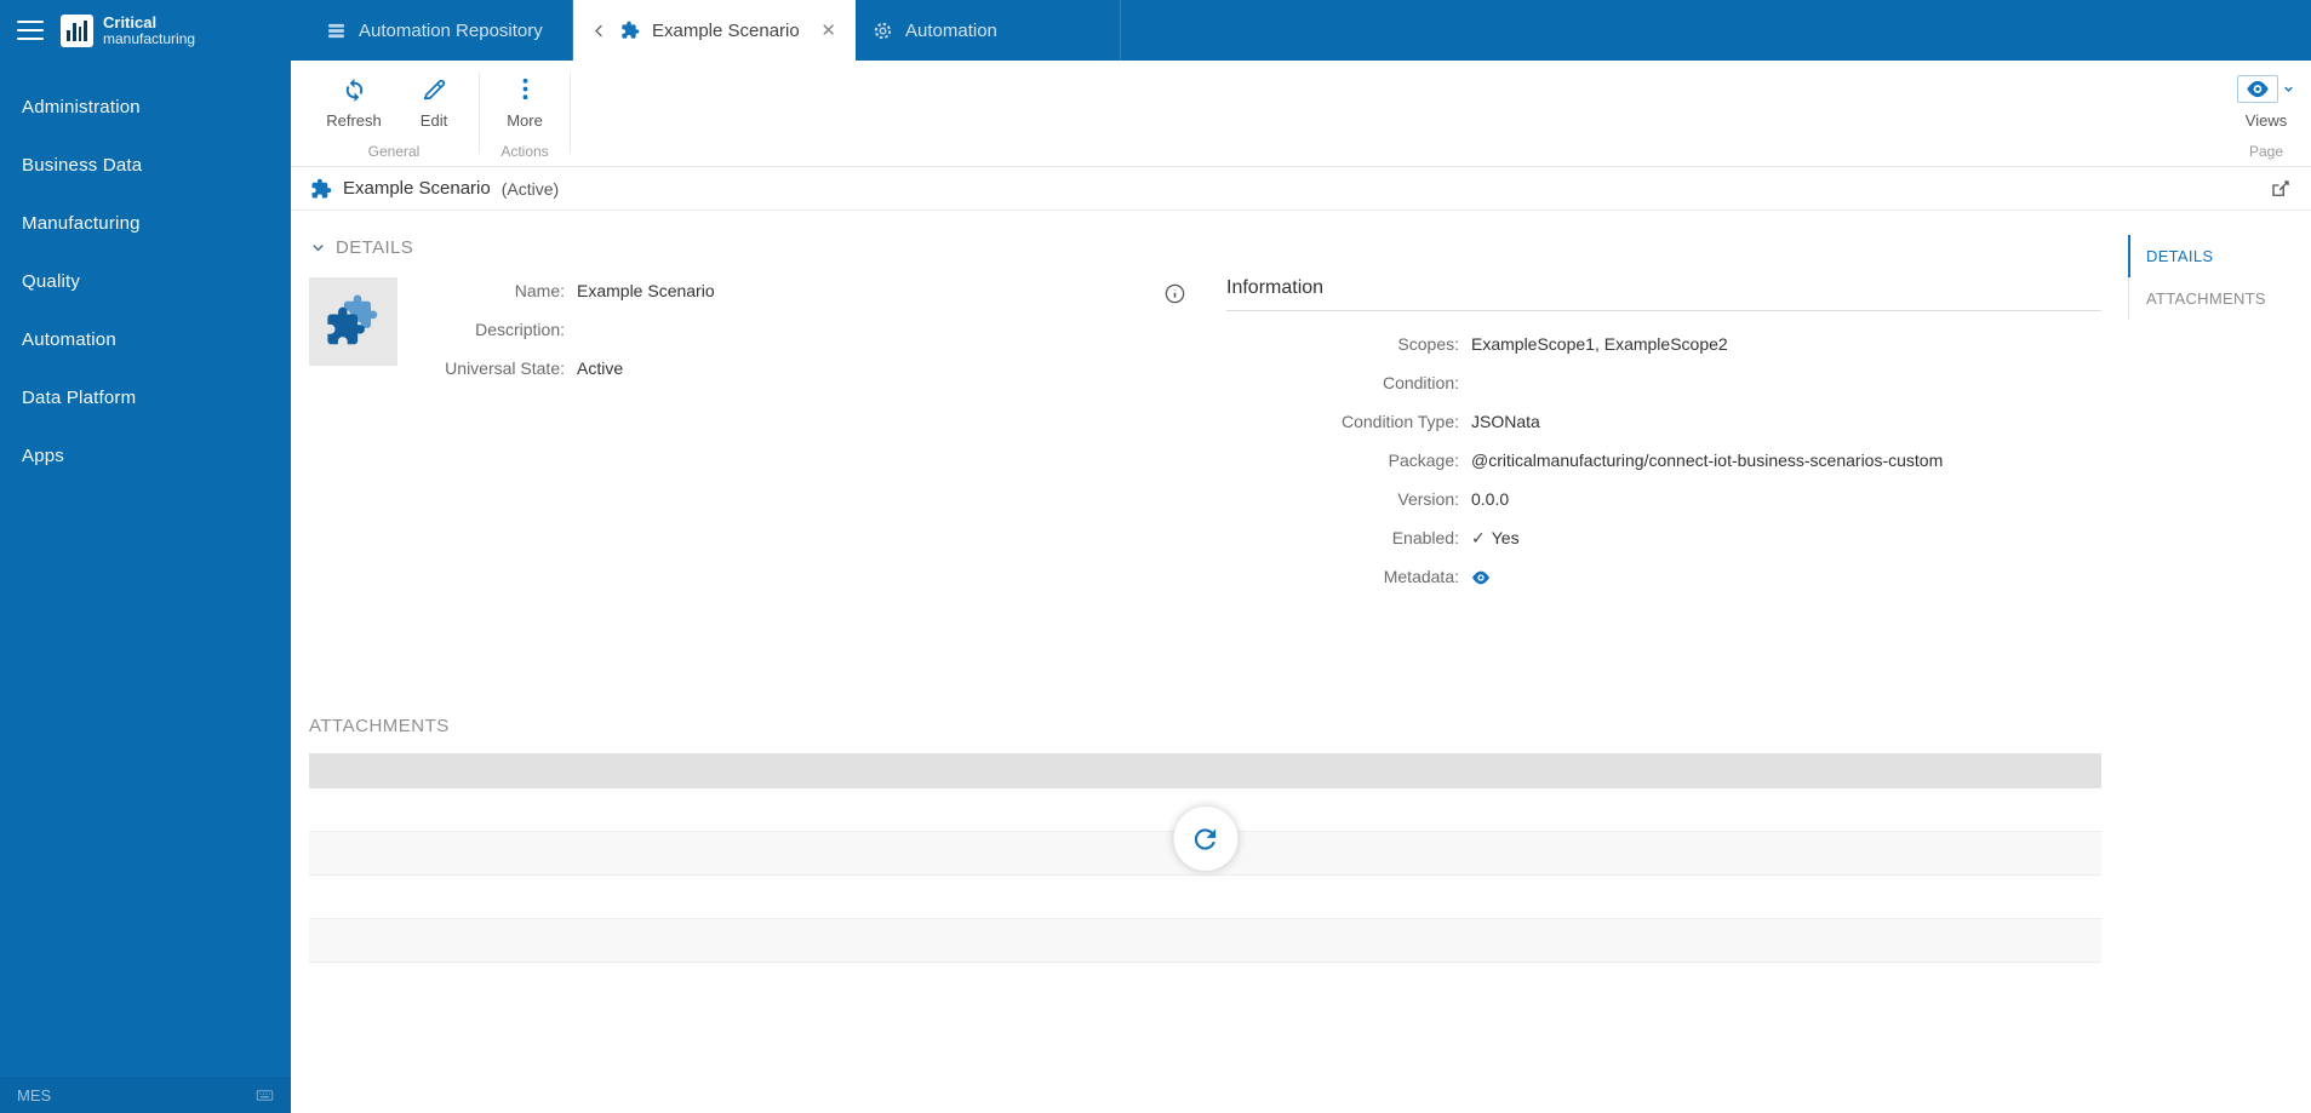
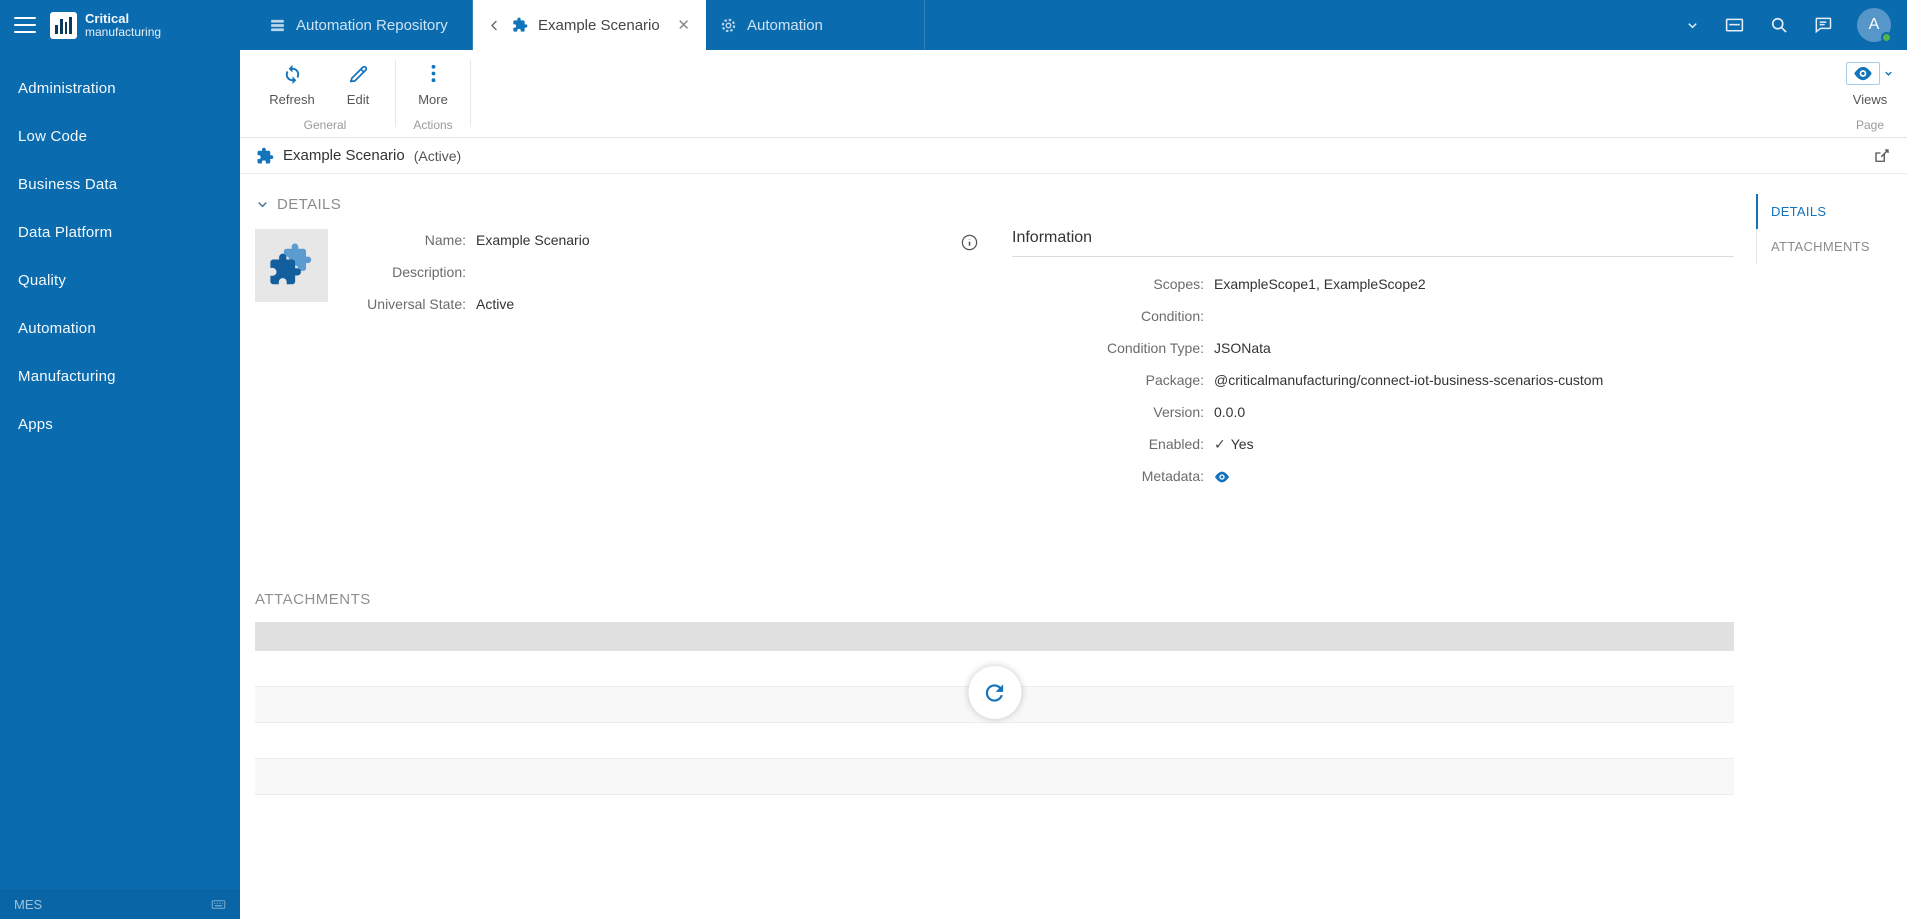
  Critical
  manufacturing
  Administration
+ Low Code
  Business Data
- Manufacturing
+ Data Platform
  Quality
  Automation
- Data Platform
+ Manufacturing
  Apps
  MES
  Automation Repository
  Example Scenario
  ✕
  Automation
+ A
  Refresh
  Edit
  General
  More
  Actions
  Views
  Page
  Example Scenario
  (Active)
  DETAILS
  Name:
  Example Scenario
  Description:
  Universal State:
  Active
  Information
  Scopes:
  ExampleScope1, ExampleScope2
  Condition:
  Condition Type:
  JSONata
  Package:
  @criticalmanufacturing/connect-iot-business-scenarios-custom
  Version:
  0.0.0
  Enabled:
  ✓
  Yes
  Metadata:
  ATTACHMENTS
  DETAILS
  ATTACHMENTS
